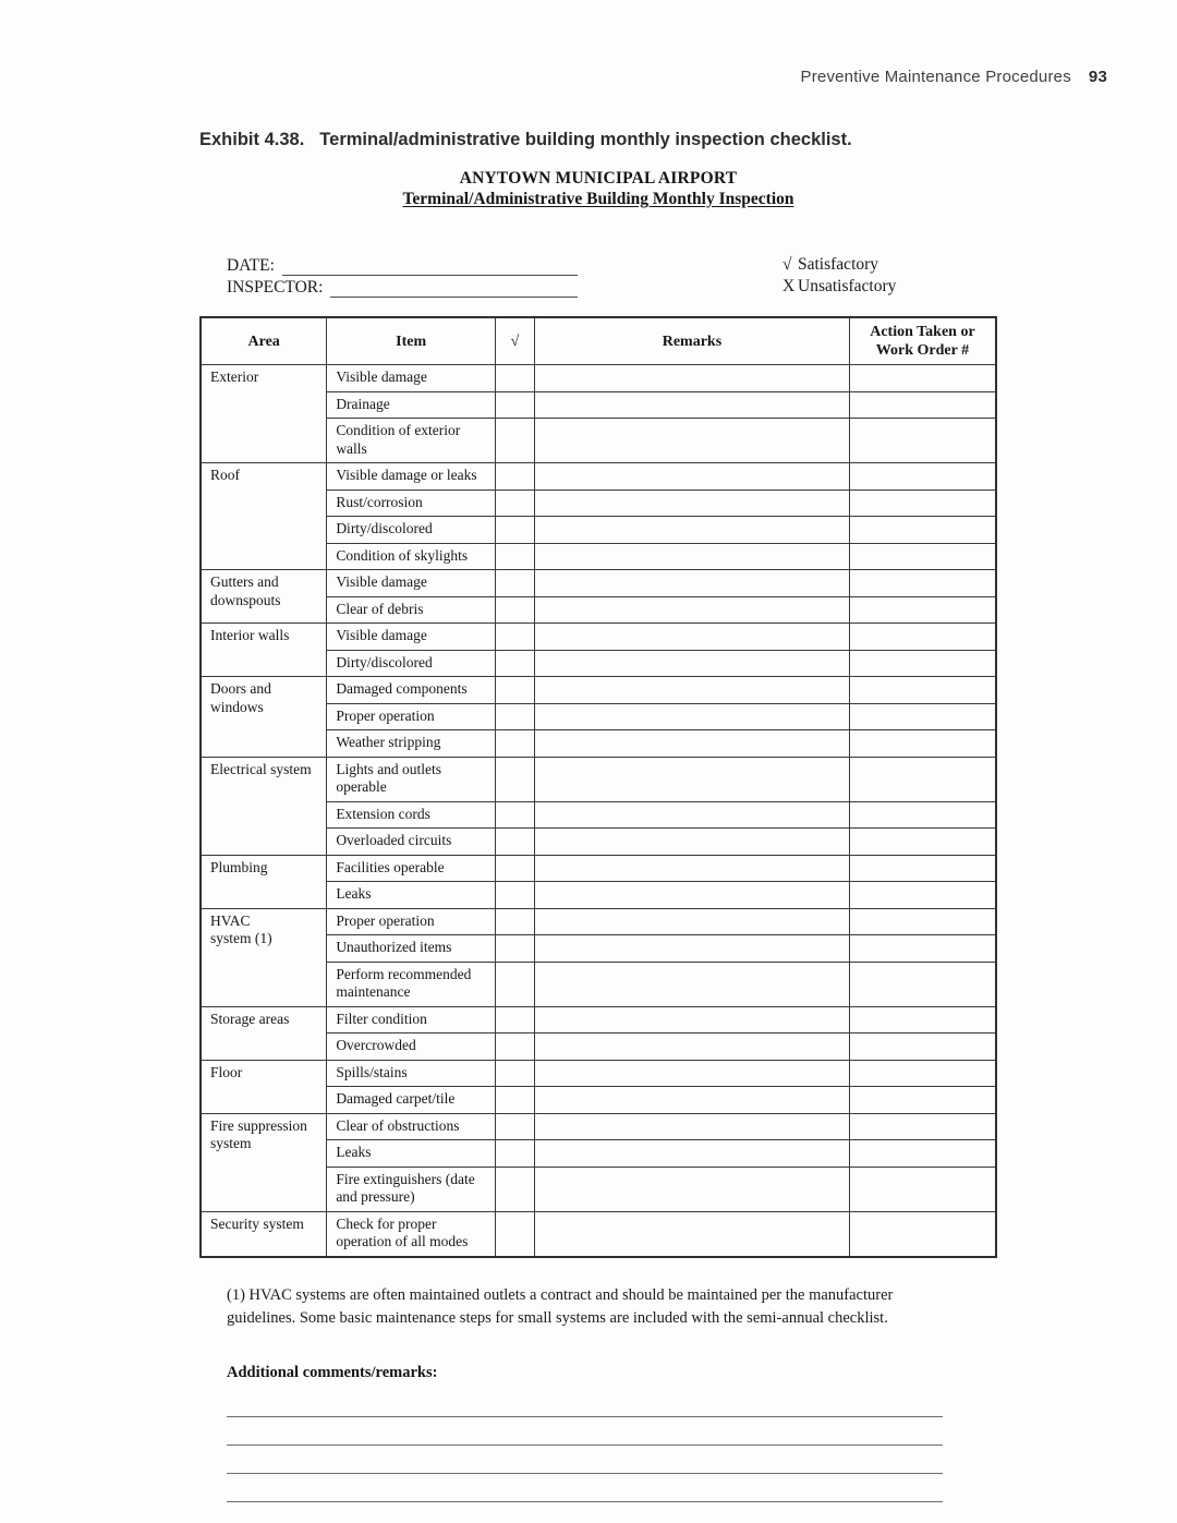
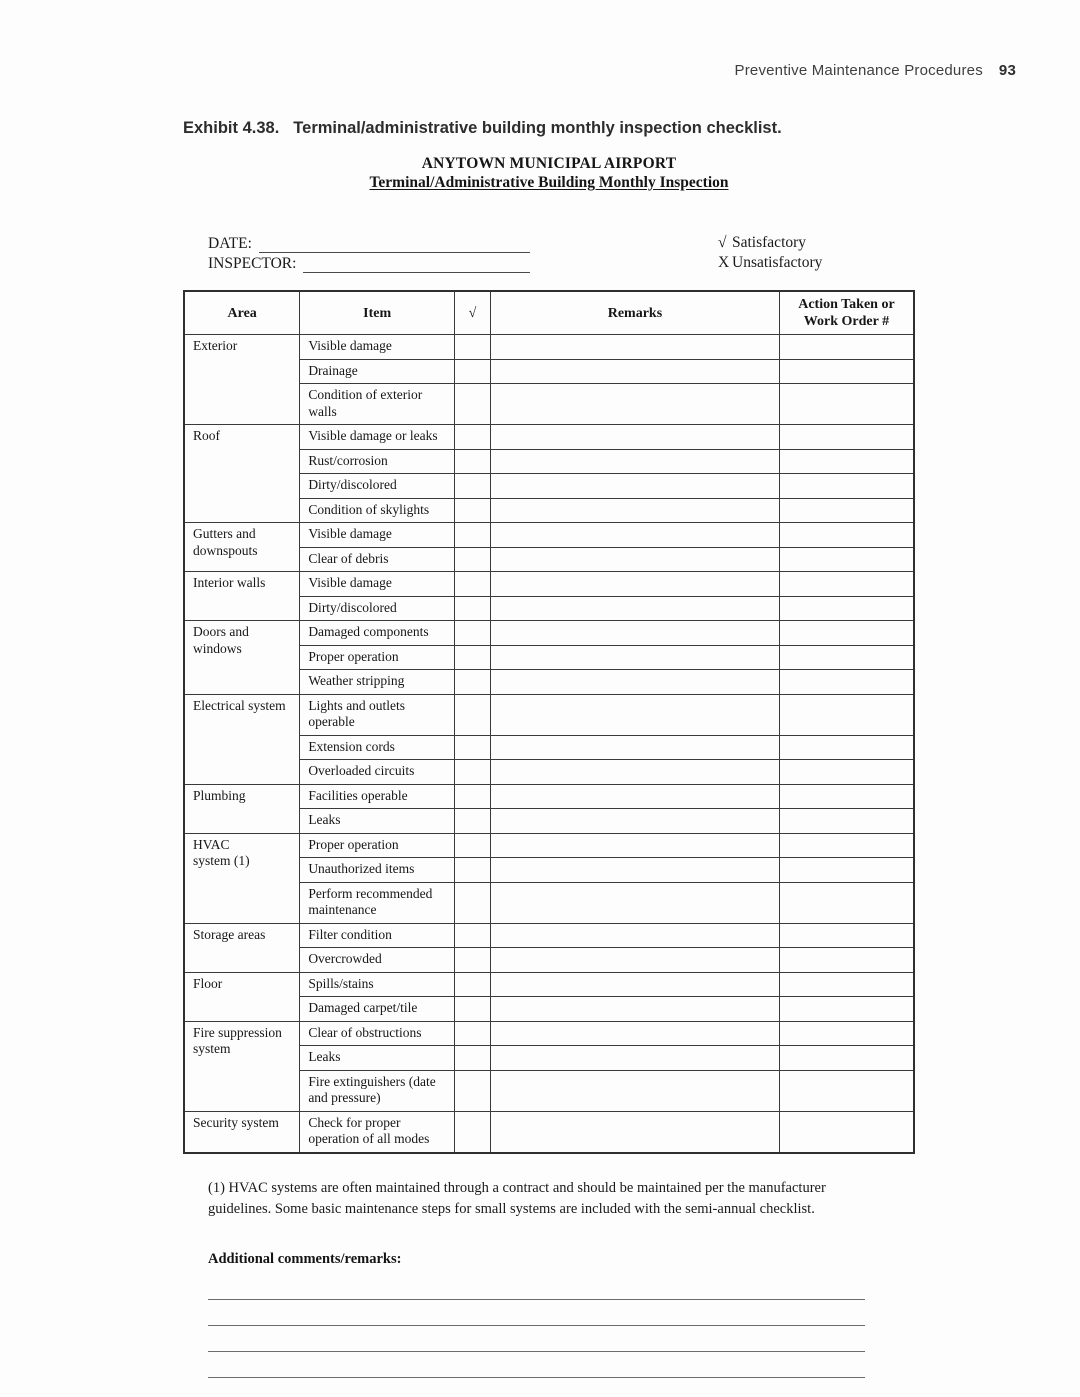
  Preventive Maintenance Procedures 93
  Exhibit 4.38. Terminal/administrative building monthly inspection checklist.
  ANYTOWN MUNICIPAL AIRPORT
  Terminal/Administrative Building Monthly Inspection
  DATE:
  INSPECTOR:
  √ Satisfactory
  X Unsatisfactory
  Area	Item	√	Remarks	Action Taken or Work Order #
  Exterior	Visible damage
  Drainage
  Condition of exterior walls
  Roof	Visible damage or leaks
  Rust/corrosion
  Dirty/discolored
  Condition of skylights
  Gutters and downspouts	Visible damage
  Clear of debris
  Interior walls	Visible damage
  Dirty/discolored
  Doors and windows	Damaged components
  Proper operation
  Weather stripping
  Electrical system	Lights and outlets operable
  Extension cords
  Overloaded circuits
  Plumbing	Facilities operable
  Leaks
  HVAC system (1)	Proper operation
  Unauthorized items
  Perform recommended maintenance
  Storage areas	Filter condition
  Overcrowded
  Floor	Spills/stains
  Damaged carpet/tile
  Fire suppression system	Clear of obstructions
  Leaks
  Fire extinguishers (date and pressure)
  Security system	Check for proper operation of all modes
- (1) HVAC systems are often maintained outlets a contract and should be maintained per the manufacturer guidelines. Some basic maintenance steps for small systems are included with the semi-annual checklist.
+ (1) HVAC systems are often maintained through a contract and should be maintained per the manufacturer guidelines. Some basic maintenance steps for small systems are included with the semi-annual checklist.
  Additional comments/remarks:
